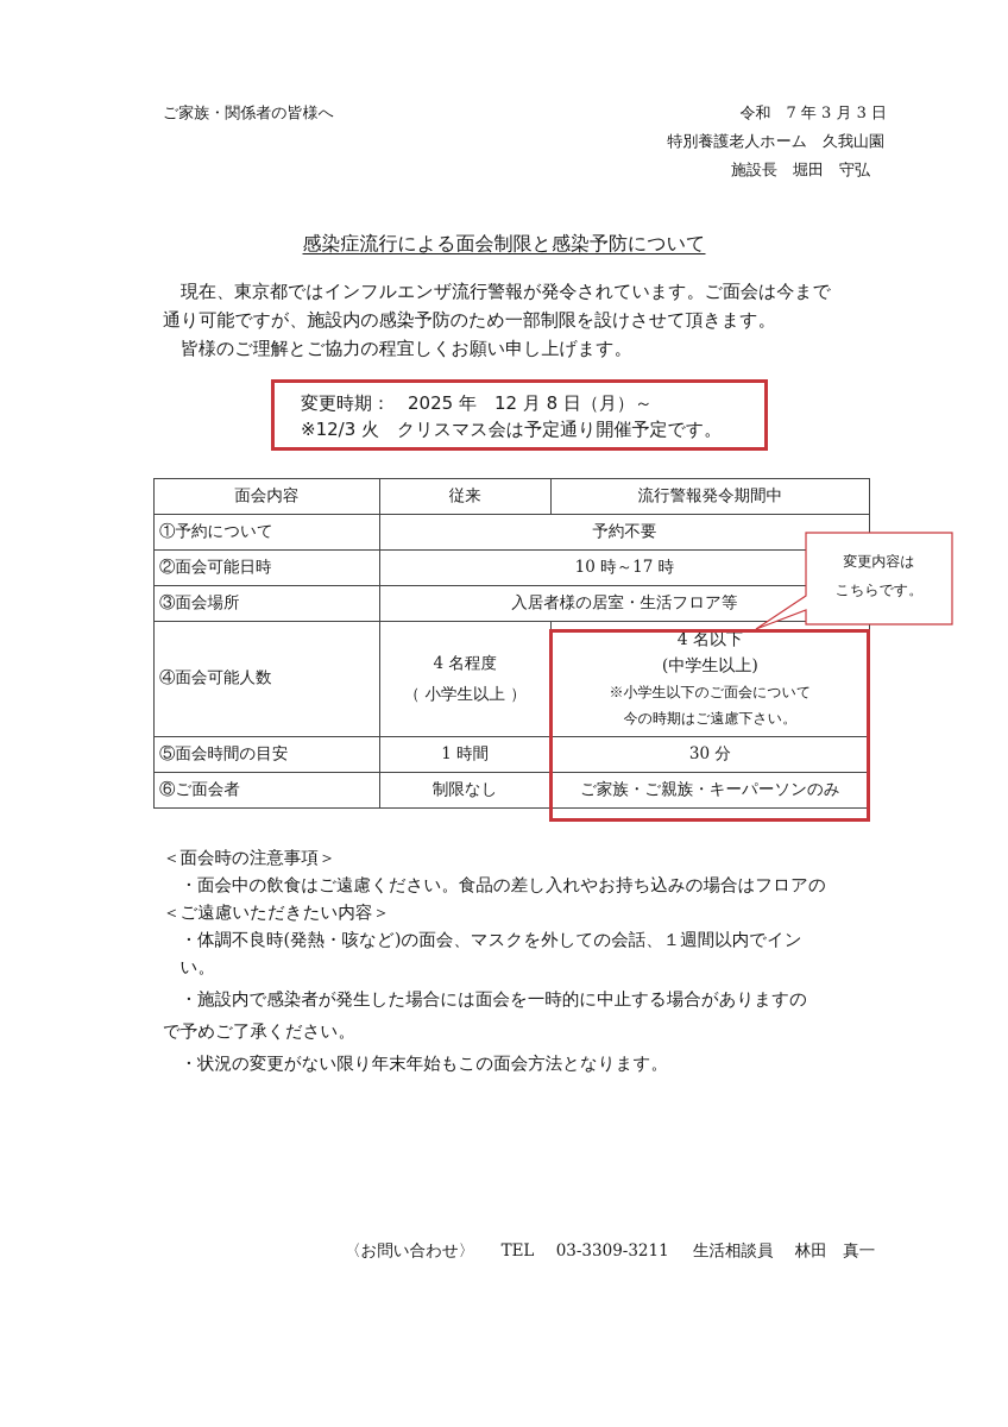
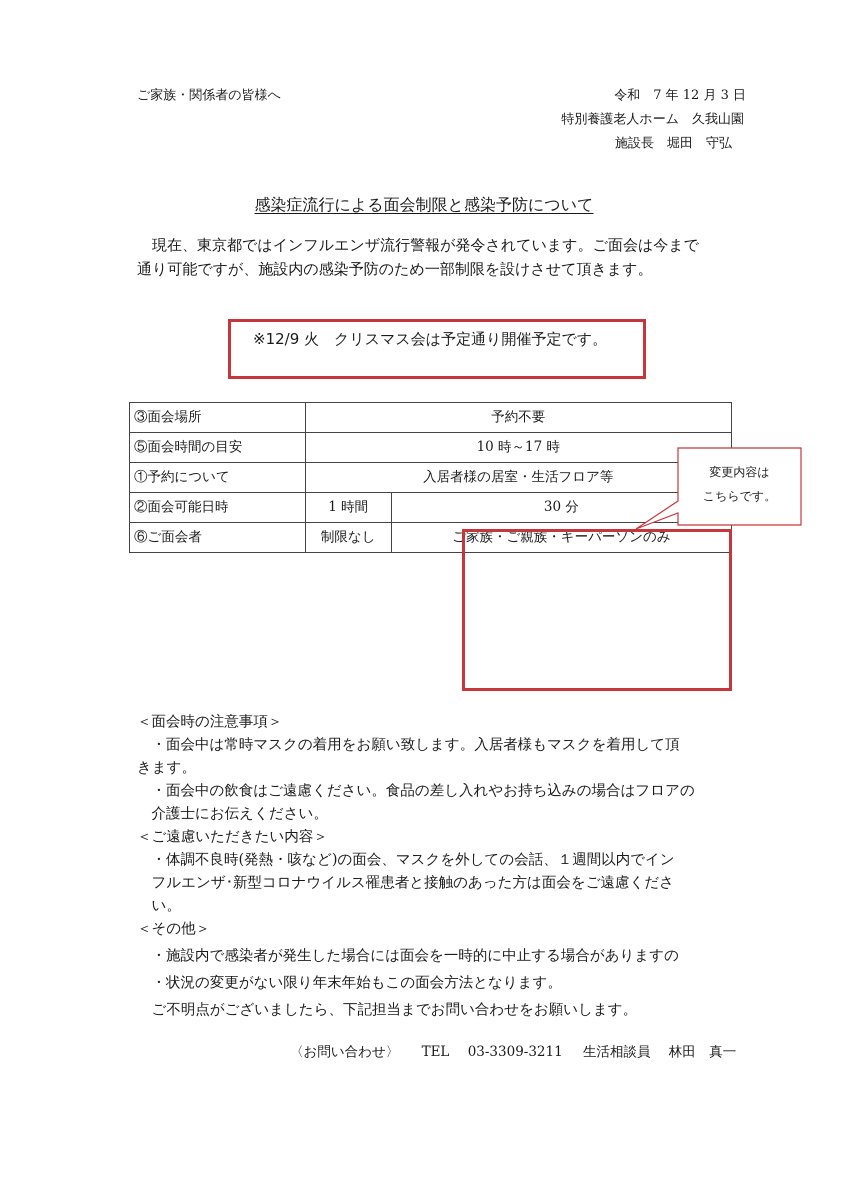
  ご家族・関係者の皆様へ
- 令和 7 年 3 月 3 日
+ 令和 7 年 12 月 3 日
  特別養護老人ホーム 久我山園
  施設長 堀田 守弘
  感染症流行による面会制限と感染予防について
  現在、東京都ではインフルエンザ流行警報が発令されています。ご面会は今まで
  通り可能ですが、施設内の感染予防のため一部制限を設けさせて頂きます。
- 皆様のご理解とご協力の程宜しくお願い申し上げます。
- 変更時期： 2025 年 12 月 8 日（月）～
- ※12/3 火 クリスマス会は予定通り開催予定です。
+ ※12/9 火 クリスマス会は予定通り開催予定です。
- 面会内容	従来	流行警報発令期間中
- ①予約について	予約不要
+ ③面会場所	予約不要
- ②面会可能日時	10 時～17 時
+ ⑤面会時間の目安	10 時～17 時
- ③面会場所	入居者様の居室・生活フロア等
+ ①予約について	入居者様の居室・生活フロア等
- ④面会可能人数	4 名程度 （ 小学生以上 ）	4 名以下 (中学生以上) ※小学生以下のご面会について 今の時期はご遠慮下さい。
- ⑤面会時間の目安	1 時間	30 分
+ ②面会可能日時	1 時間	30 分
  ⑥ご面会者	制限なし	ご家族・ご親族・キーパーソンのみ
  変更内容は
  こちらです。
  ＜面会時の注意事項＞
+ ・面会中は常時マスクの着用をお願い致します。入居者様もマスクを着用して頂
+ きます。
  ・面会中の飲食はご遠慮ください。食品の差し入れやお持ち込みの場合はフロアの
+ 介護士にお伝えください。
  ＜ご遠慮いただきたい内容＞
  ・体調不良時(発熱・咳など)の面会、マスクを外しての会話、１週間以内でイン
+ フルエンザ･新型コロナウイルス罹患者と接触のあった方は面会をご遠慮くださ
  い。
+ ＜その他＞
  ・施設内で感染者が発生した場合には面会を一時的に中止する場合がありますの
- で予めご了承ください。
  ・状況の変更がない限り年末年始もこの面会方法となります。
+ ご不明点がございましたら、下記担当までお問い合わせをお願いします。
  〈お問い合わせ〉 TEL 03-3309-3211 生活相談員 林田 真一
